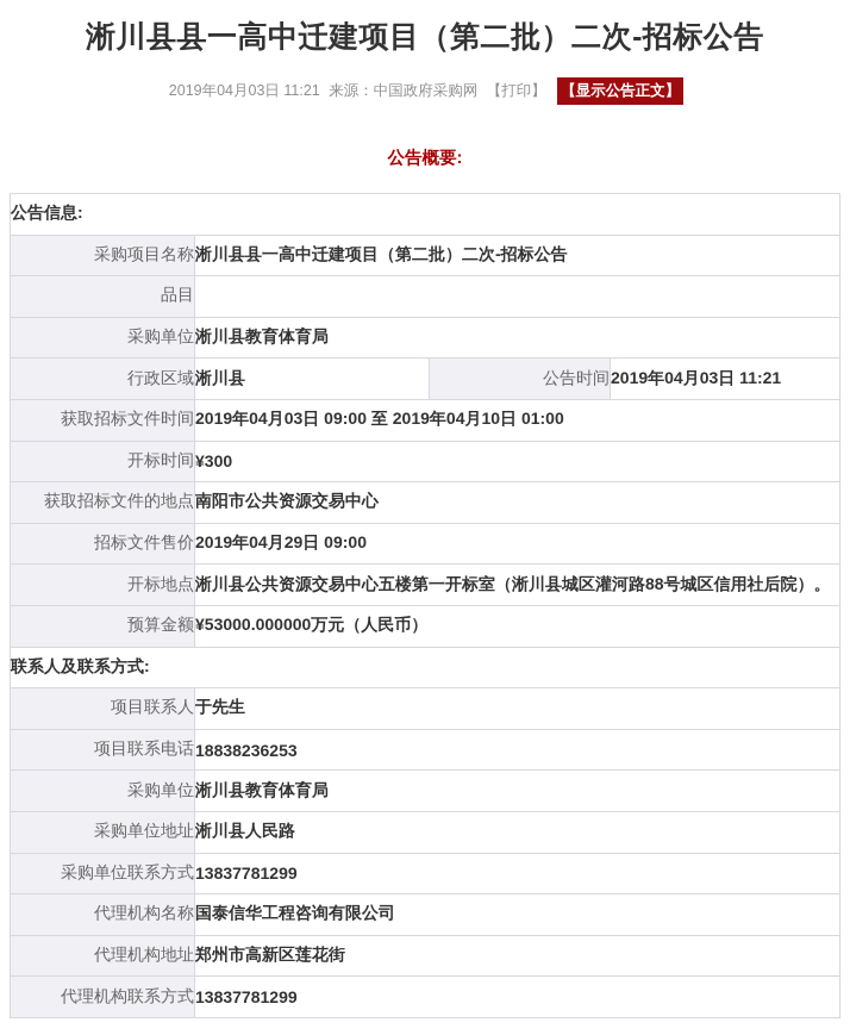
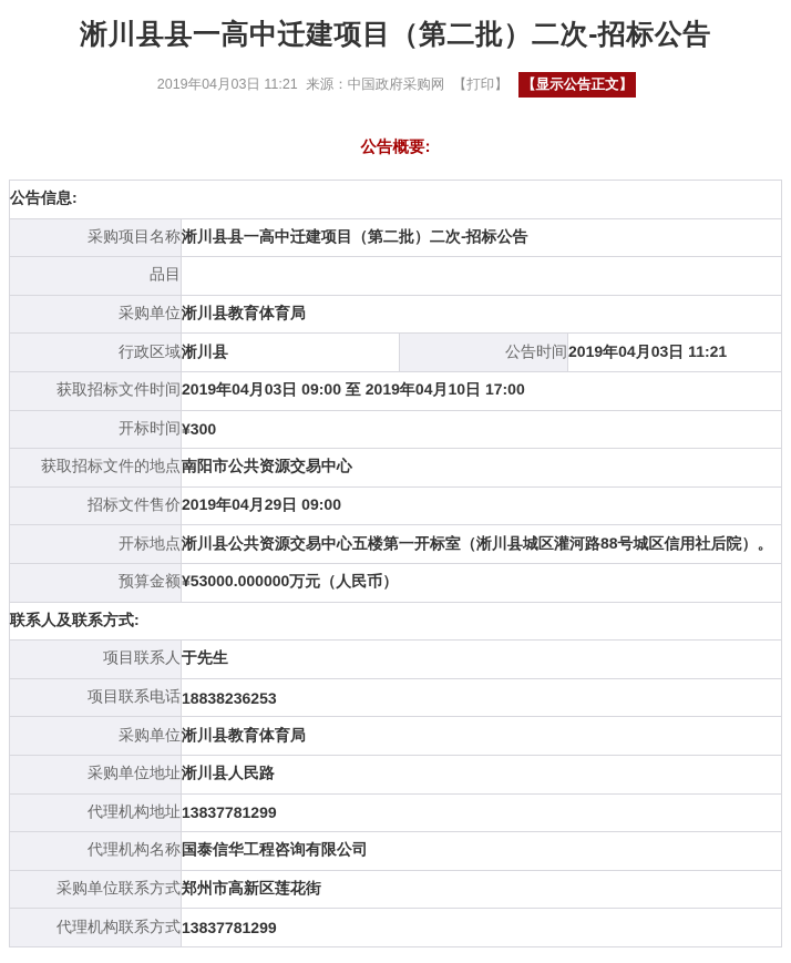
  淅川县县一高中迁建项目（第二批）二次-招标公告
  2019年04月03日 11:21 来源：中国政府采购网 【打印】 【显示公告正文】
  公告概要:
  公告信息:
  采购项目名称	淅川县县一高中迁建项目（第二批）二次-招标公告
  品目
  采购单位	淅川县教育体育局
  行政区域	淅川县	公告时间	2019年04月03日 11:21
- 获取招标文件时间	2019年04月03日 09:00 至 2019年04月10日 01:00
+ 获取招标文件时间	2019年04月03日 09:00 至 2019年04月10日 17:00
  开标时间	¥300
  获取招标文件的地点	南阳市公共资源交易中心
  招标文件售价	2019年04月29日 09:00
  开标地点	淅川县公共资源交易中心五楼第一开标室（淅川县城区灌河路88号城区信用社后院）。
  预算金额	¥53000.000000万元（人民币）
  联系人及联系方式:
  项目联系人	于先生
  项目联系电话	18838236253
  采购单位	淅川县教育体育局
  采购单位地址	淅川县人民路
- 采购单位联系方式	13837781299
+ 代理机构地址	13837781299
  代理机构名称	国泰信华工程咨询有限公司
- 代理机构地址	郑州市高新区莲花街
+ 采购单位联系方式	郑州市高新区莲花街
  代理机构联系方式	13837781299
